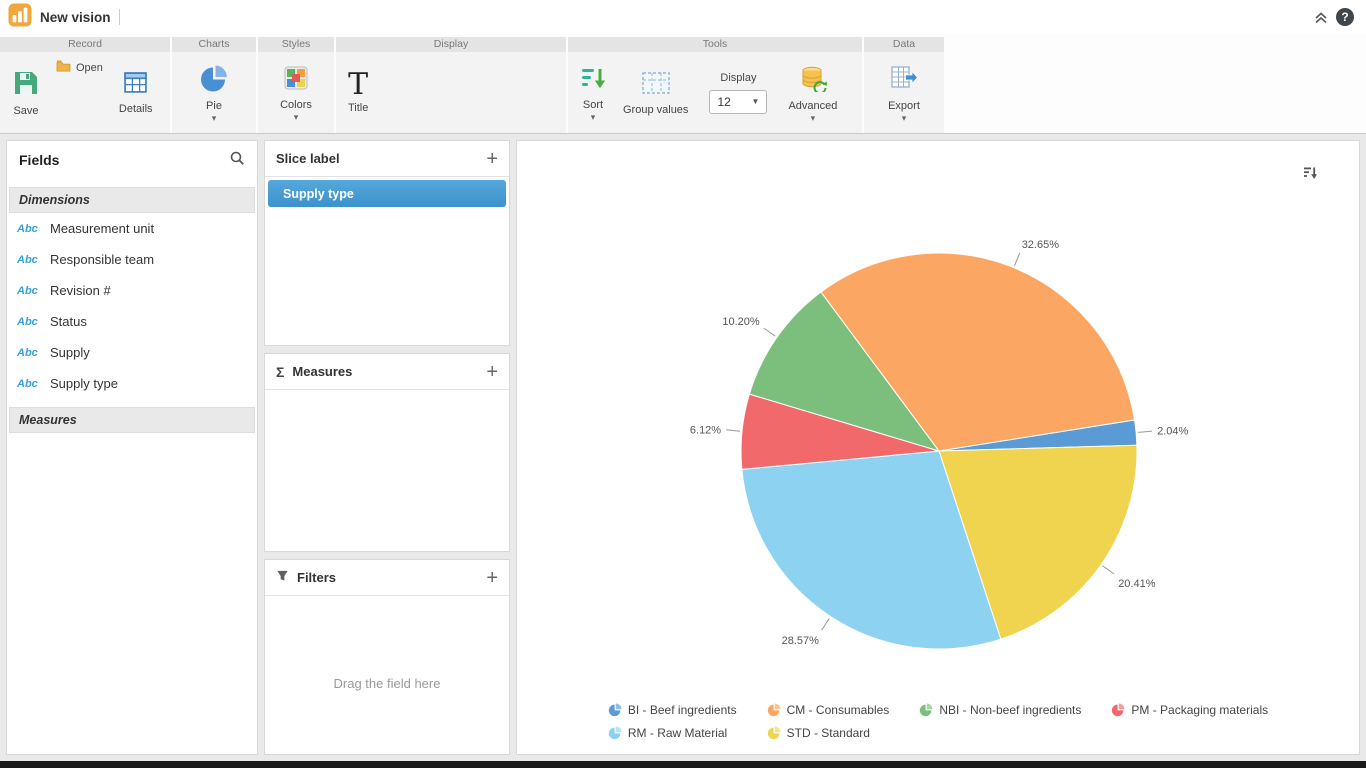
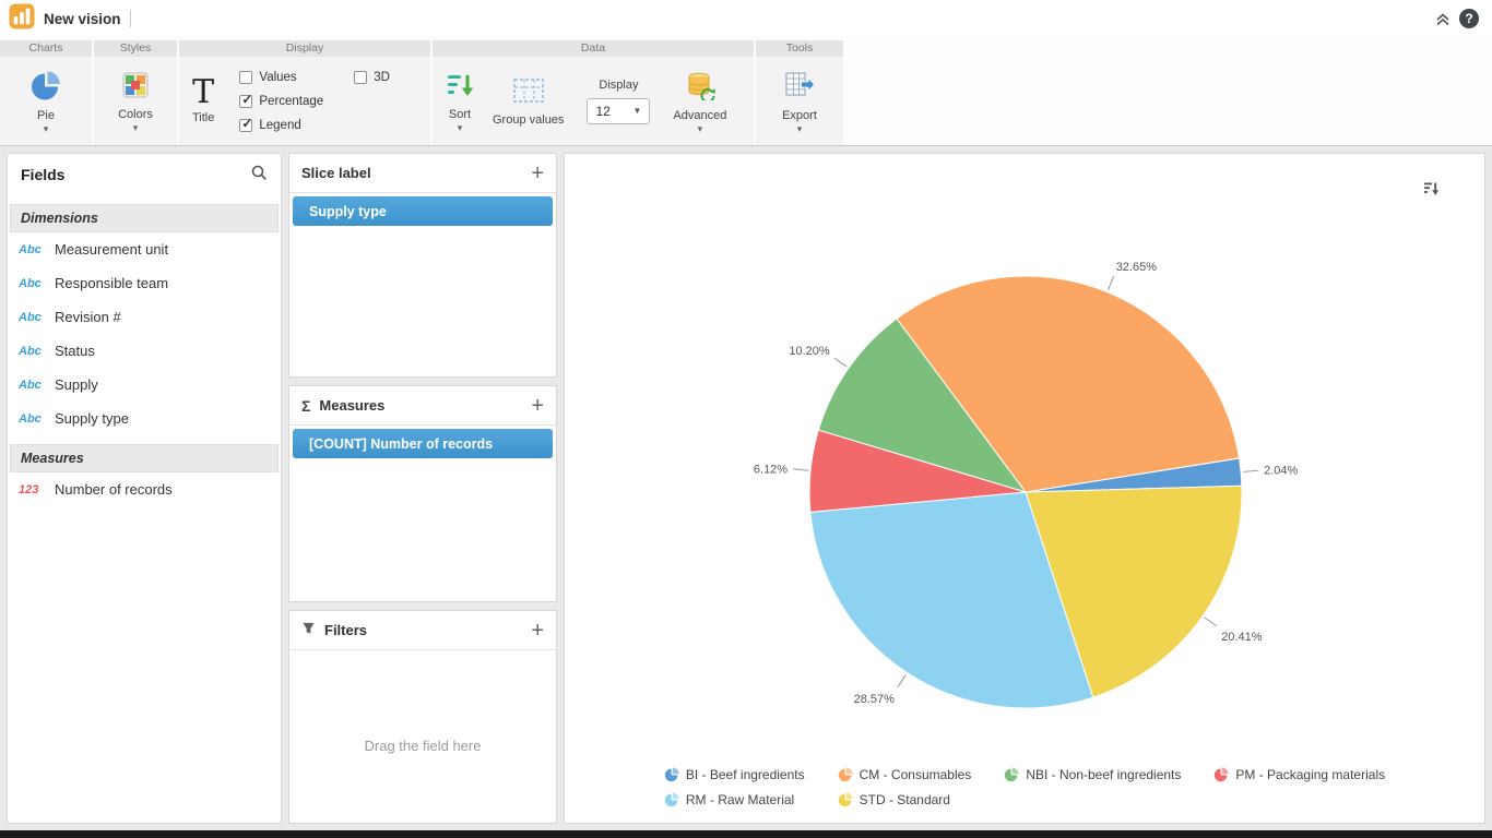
  New vision
  ?
- Record
- Save
- Open
- Details
  Charts
  Pie
  ▾
  Styles
  Colors
  ▾
  Display
  T
  Title
+ Values
+ 3D
+ Percentage
+ Legend
- Tools
+ Data
  Sort
  ▾
  Group values
  Display
  12
  ▼
  Advanced
  ▾
- Data
+ Tools
  Export
  ▾
  Fields
  Dimensions
  Abc
  Measurement unit
  Abc
  Responsible team
  Abc
  Revision #
  Abc
  Status
  Abc
  Supply
  Abc
  Supply type
  Measures
+ 123
+ Number of records
  Slice label
  +
  Supply type
  Σ
  Measures
  +
+ [COUNT] Number of records
  Filters
  +
  Drag the field here
  2.04%
  20.41%
  28.57%
  6.12%
  10.20%
  32.65%
  BI - Beef ingredients
  CM - Consumables
  NBI - Non-beef ingredients
  PM - Packaging materials
  RM - Raw Material
  STD - Standard
